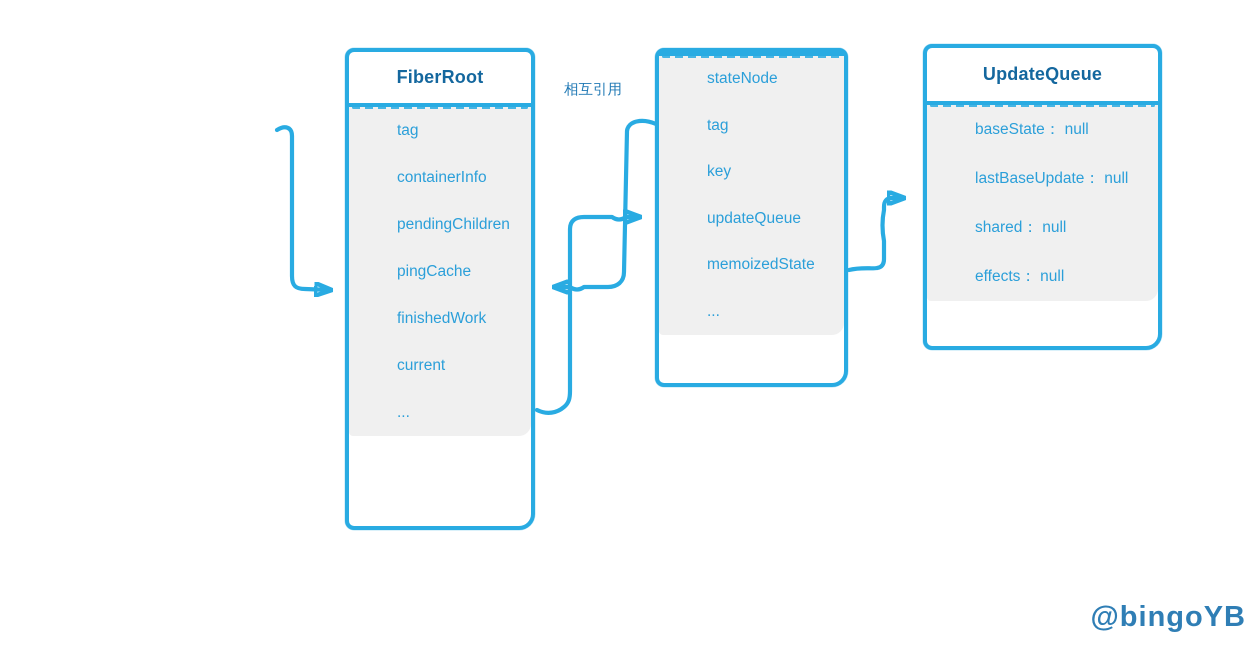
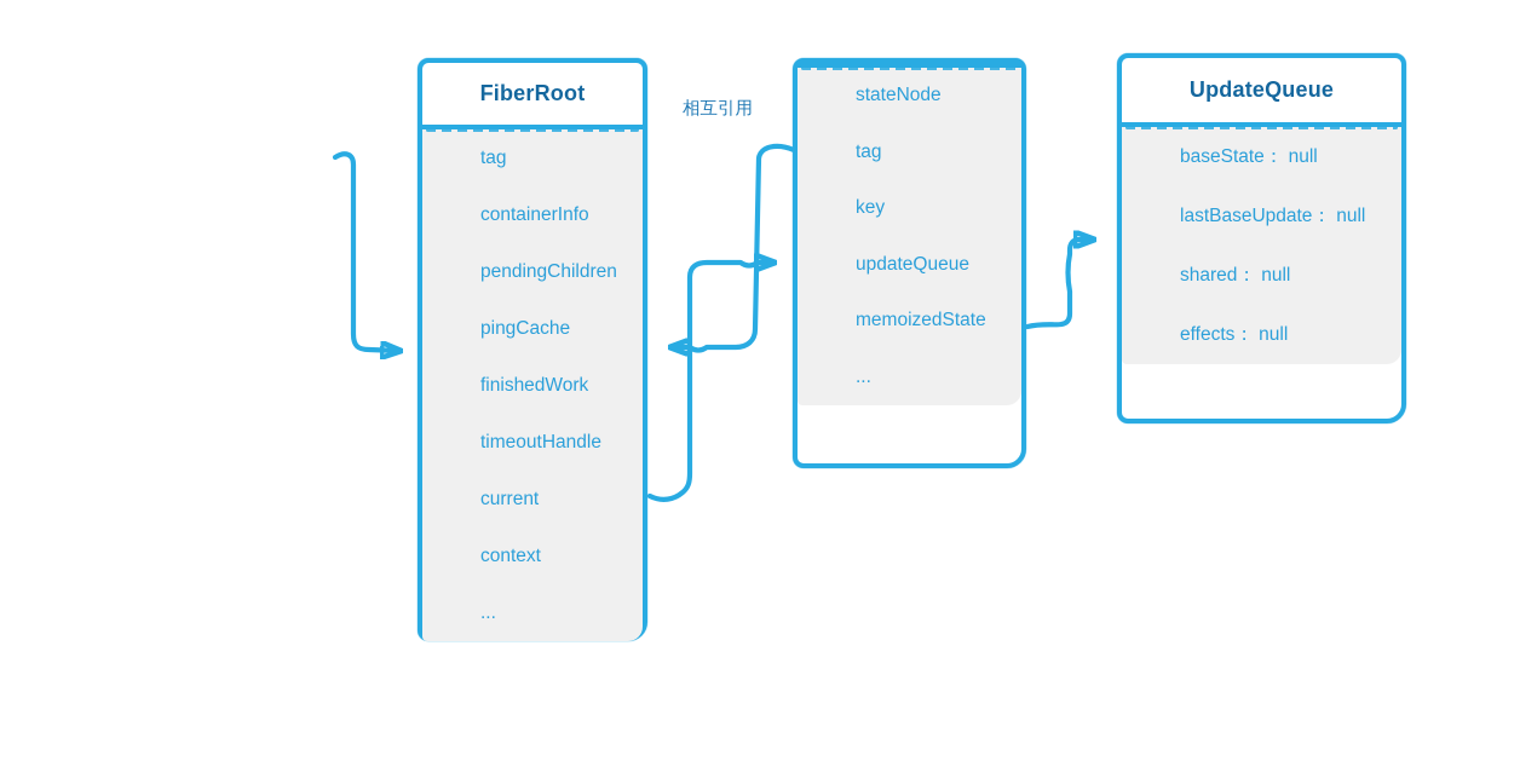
  FiberRoot
  tag
  containerInfo
  pendingChildren
  pingCache
  finishedWork
+ timeoutHandle
  current
+ context
  ...
  stateNode
  tag
  key
  updateQueue
  memoizedState
  ...
  UpdateQueue
  baseState： null
  lastBaseUpdate： null
  shared： null
  effects： null
  相互引用
- @bingoYB
